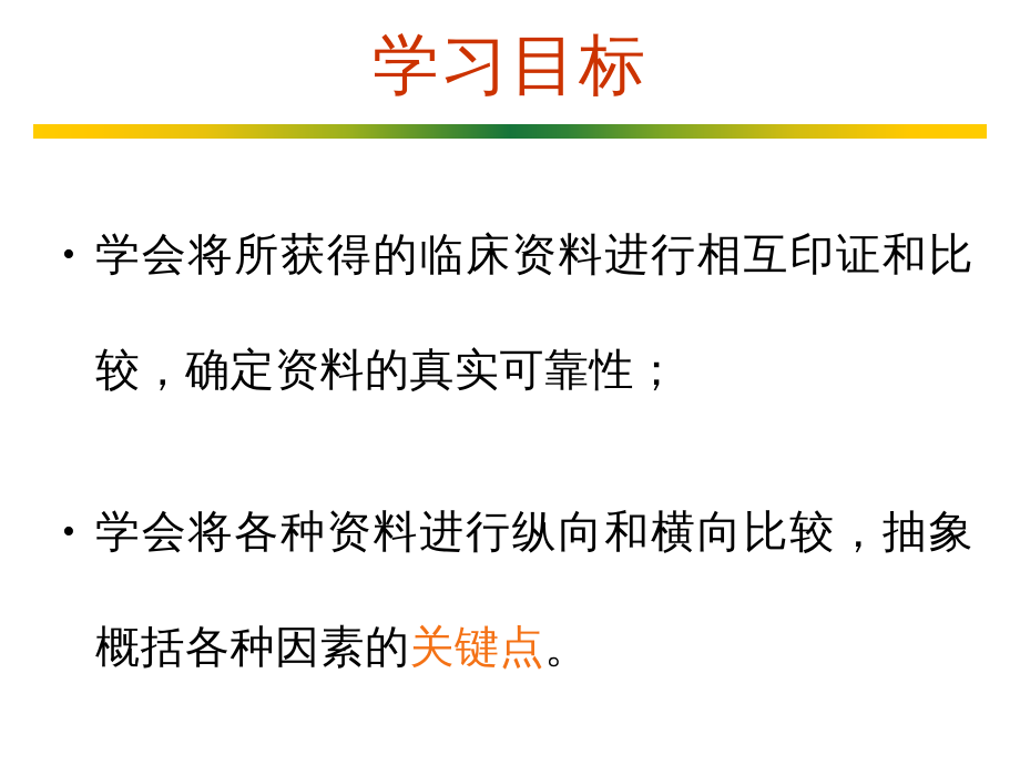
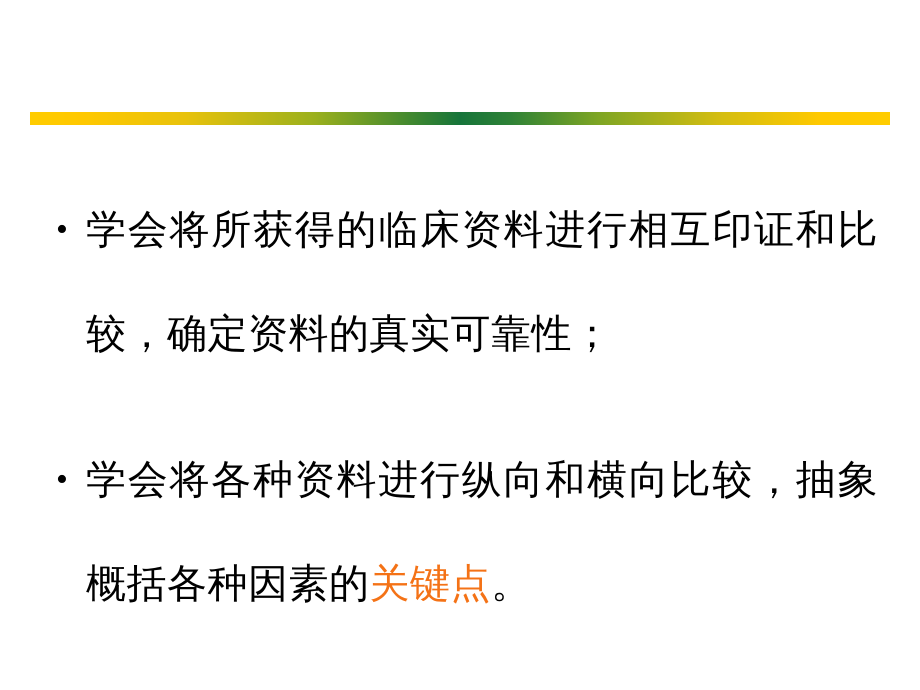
- 学习目标
  •
  学会将所获得的临床资料进行相互印证和比较，确定资料的真实可靠性；
  •
  学会将各种资料进行纵向和横向比较，抽象概括各种因素的关键点。
